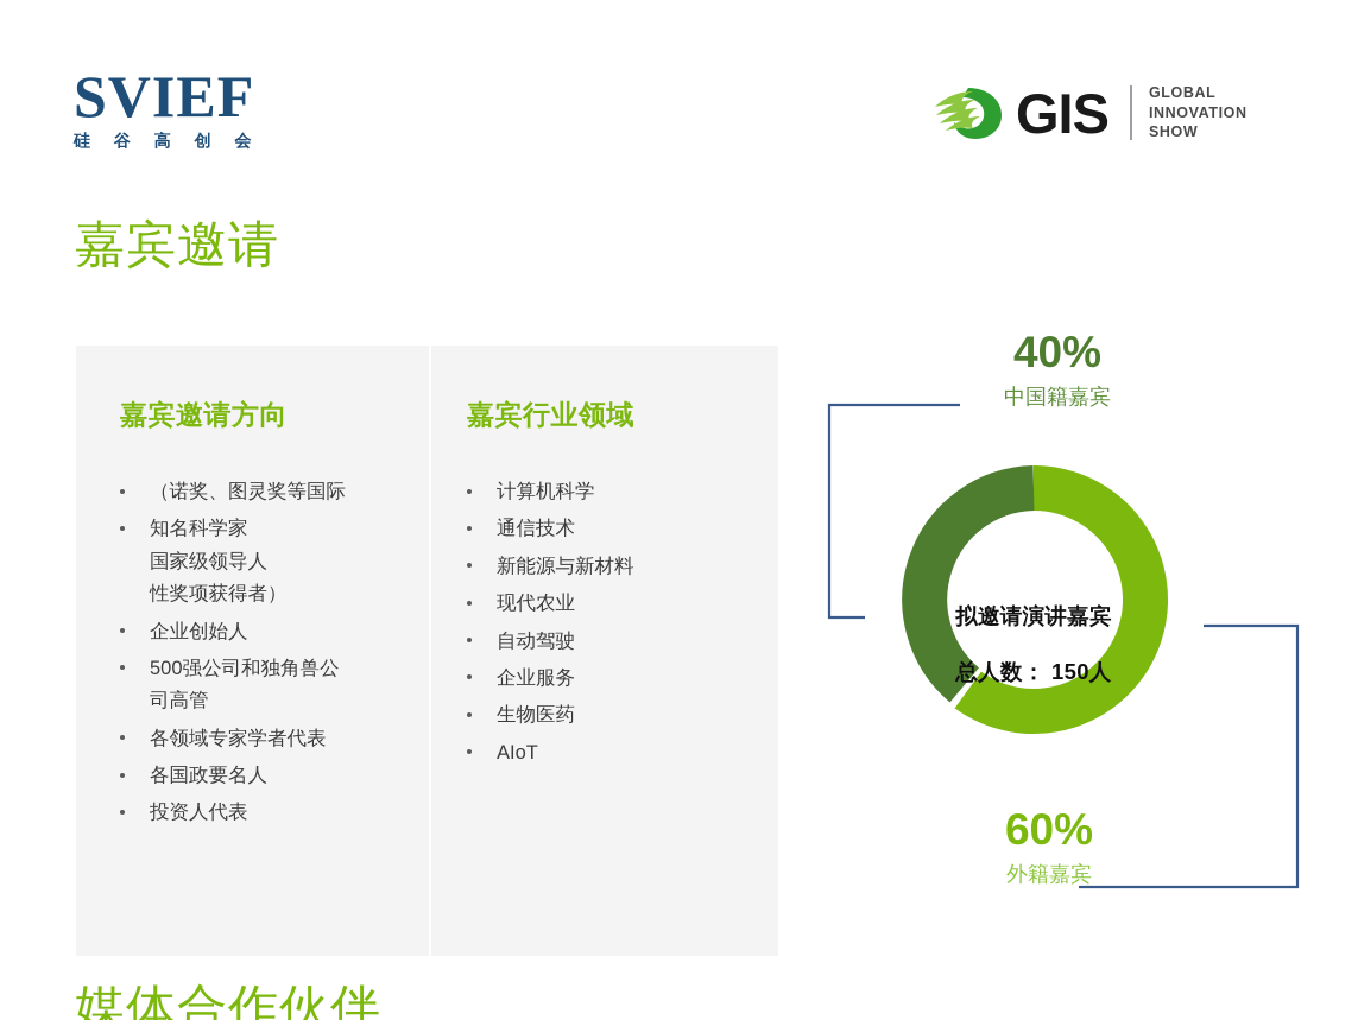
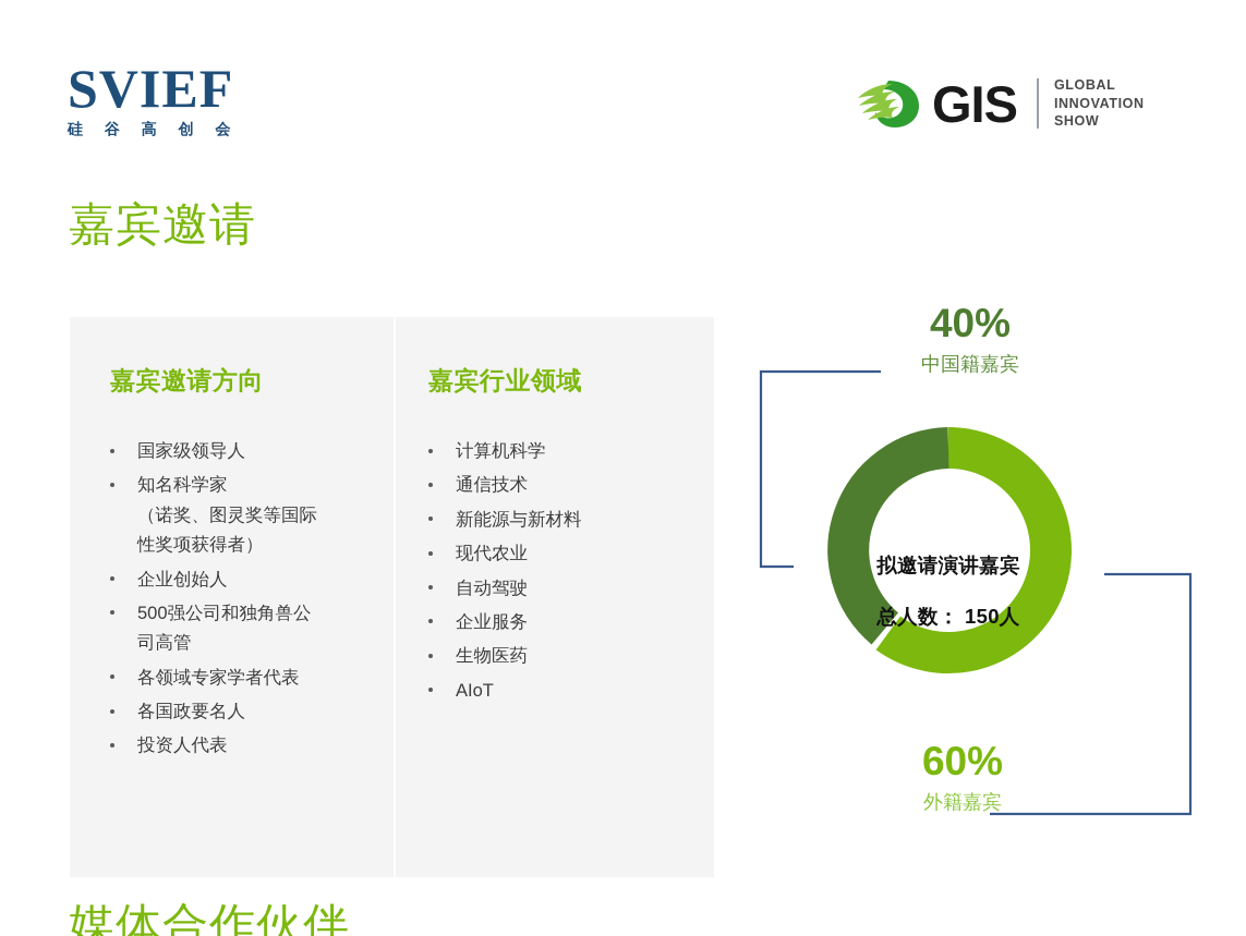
  SVIEF
  硅 谷 高 创 会
  GIS
  GLOBAL
  INNOVATION
  SHOW
  嘉宾邀请
  嘉宾邀请方向
- （诺奖、图灵奖等国际
+ 国家级领导人
  知名科学家
- 国家级领导人
+ （诺奖、图灵奖等国际
  性奖项获得者）
  企业创始人
  500强公司和独角兽公
  司高管
  各领域专家学者代表
  各国政要名人
  投资人代表
  嘉宾行业领域
  计算机科学
  通信技术
  新能源与新材料
  现代农业
  自动驾驶
  企业服务
  生物医药
  AIoT
  40%
  中国籍嘉宾
  60%
  外籍嘉宾
  拟邀请演讲嘉宾
  总人数： 150人
  媒体合作伙伴
